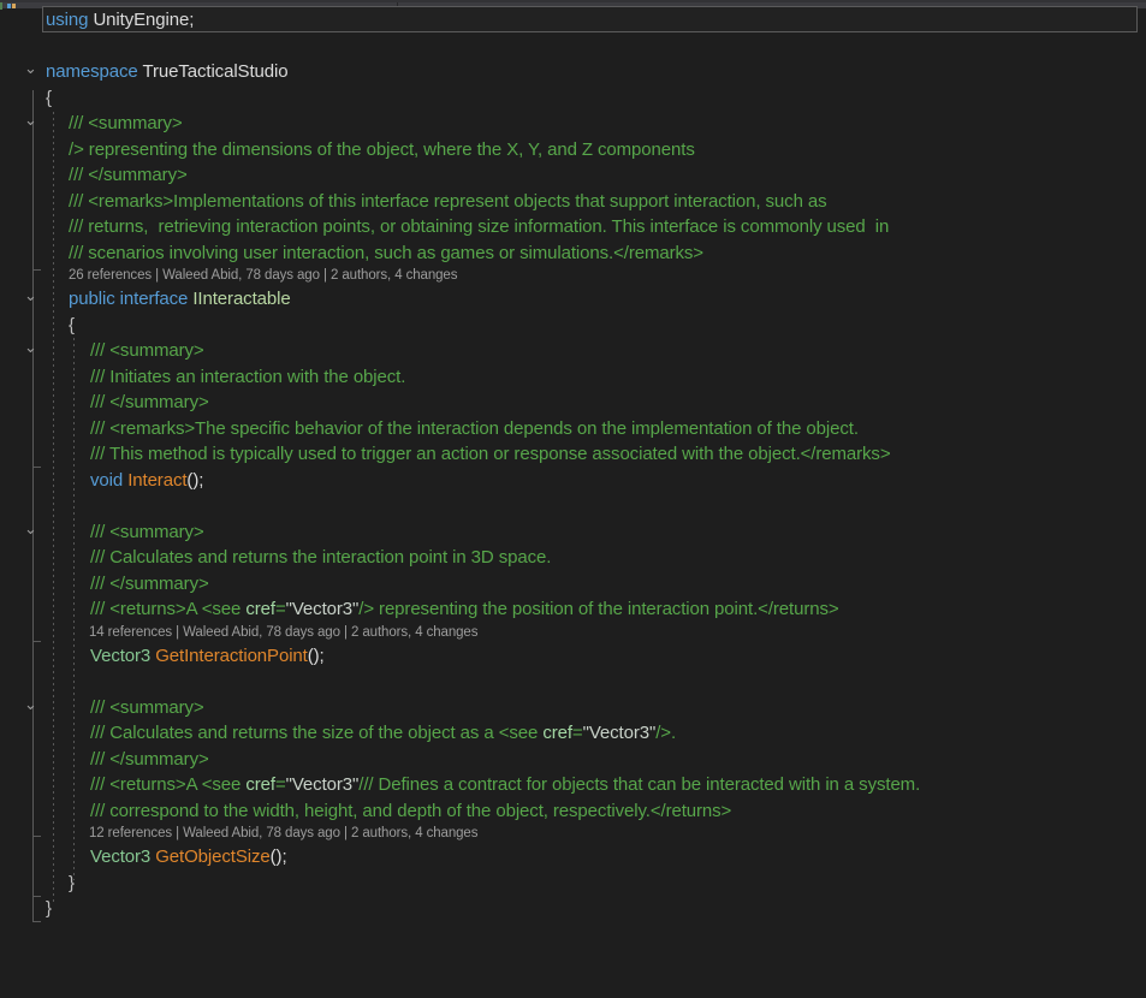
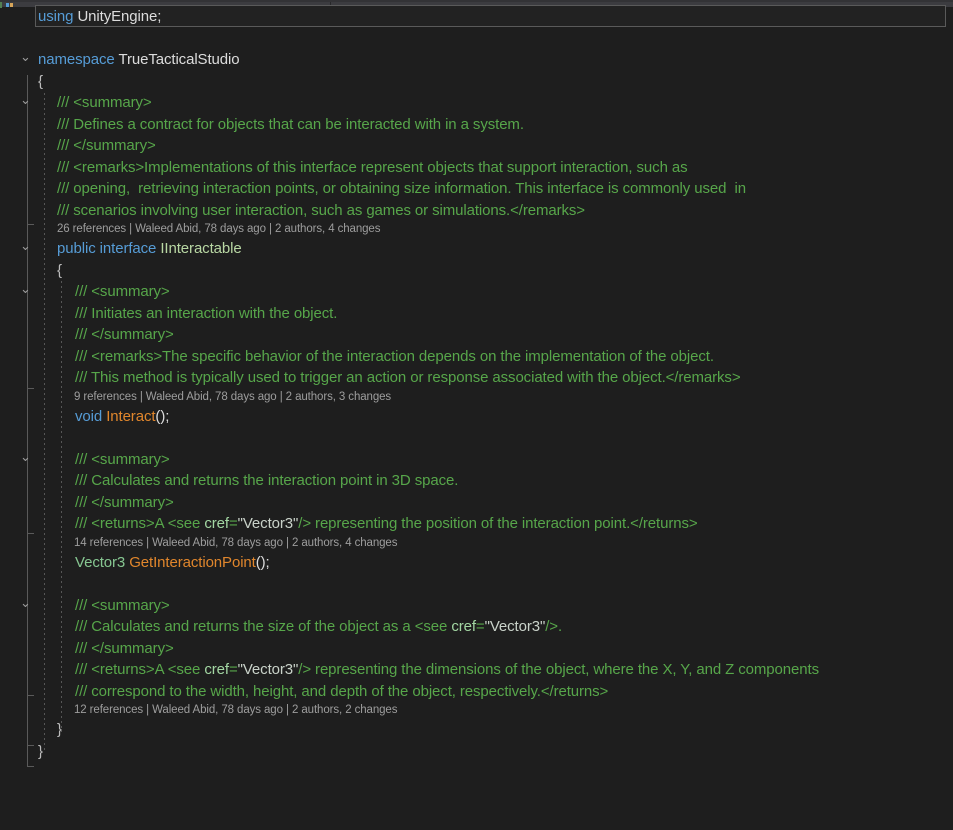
  using UnityEngine;
  ⌄
  namespace TrueTacticalStudio
  {
  ⌄
  /// <summary>
- /> representing the dimensions of the object, where the X, Y, and Z components
+ /// Defines a contract for objects that can be interacted with in a system.
  /// </summary>
  /// <remarks>Implementations of this interface represent objects that support interaction, such as
- /// returns, retrieving interaction points, or obtaining size information. This interface is commonly used in
+ /// opening, retrieving interaction points, or obtaining size information. This interface is commonly used in
  /// scenarios involving user interaction, such as games or simulations.</remarks>
  26 references | Waleed Abid, 78 days ago | 2 authors, 4 changes
  ⌄
  public interface IInteractable
  {
  ⌄
  /// <summary>
  /// Initiates an interaction with the object.
  /// </summary>
  /// <remarks>The specific behavior of the interaction depends on the implementation of the object.
  /// This method is typically used to trigger an action or response associated with the object.</remarks>
+ 9 references | Waleed Abid, 78 days ago | 2 authors, 3 changes
  void Interact();
  ⌄
  /// <summary>
  /// Calculates and returns the interaction point in 3D space.
  /// </summary>
  /// <returns>A <see cref="Vector3"/> representing the position of the interaction point.</returns>
  14 references | Waleed Abid, 78 days ago | 2 authors, 4 changes
  Vector3 GetInteractionPoint();
  ⌄
  /// <summary>
  /// Calculates and returns the size of the object as a <see cref="Vector3"/>.
  /// </summary>
- /// <returns>A <see cref="Vector3"/// Defines a contract for objects that can be interacted with in a system.
+ /// <returns>A <see cref="Vector3"/> representing the dimensions of the object, where the X, Y, and Z components
  /// correspond to the width, height, and depth of the object, respectively.</returns>
- 12 references | Waleed Abid, 78 days ago | 2 authors, 4 changes
+ 12 references | Waleed Abid, 78 days ago | 2 authors, 2 changes
- Vector3 GetObjectSize();
  }
  }
